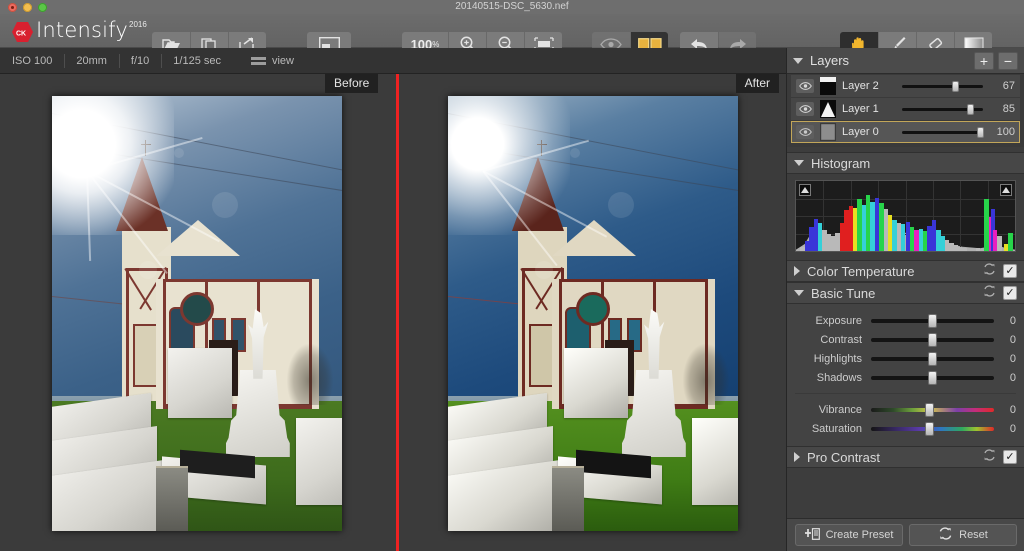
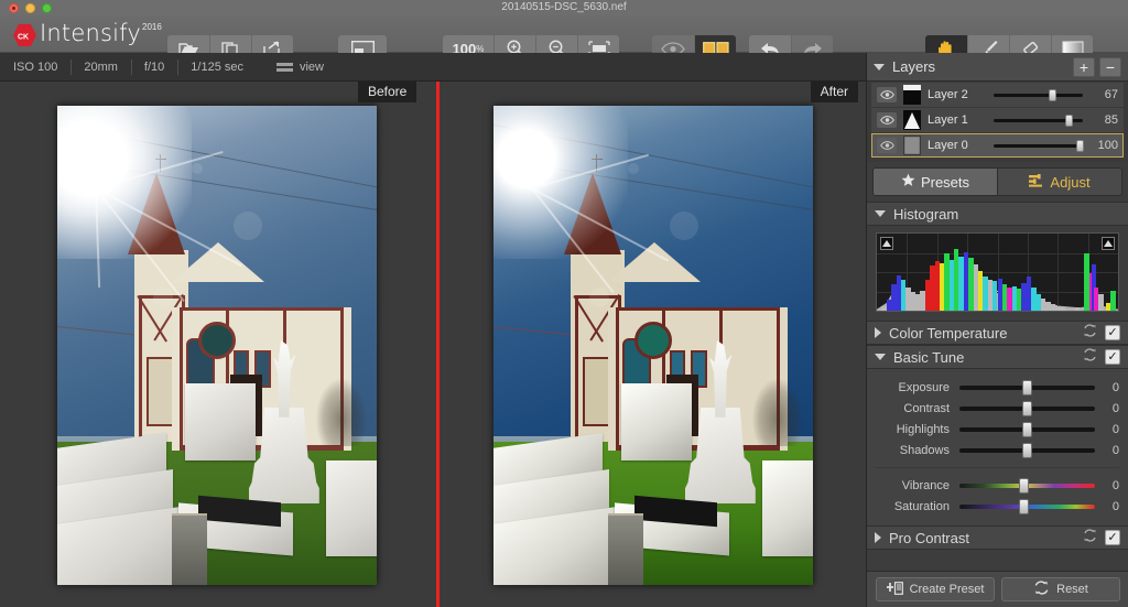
  20140515-DSC_5630.nef
  Intensify
  2016
  100
  %
  ISO 100
  20mm
  f/10
  1/125 sec
  view
  Before
  After
  Layers
  +
  −
  Layer 2
  67
  Layer 1
  85
  Layer 0
  100
+ Presets
+ Adjust
  Histogram
  Color Temperature
  ✓
  Basic Tune
  ✓
  Exposure
  0
  Contrast
  0
  Highlights
  0
  Shadows
  0
  Vibrance
  0
  Saturation
  0
  Pro Contrast
  ✓
  Create Preset
  Reset
